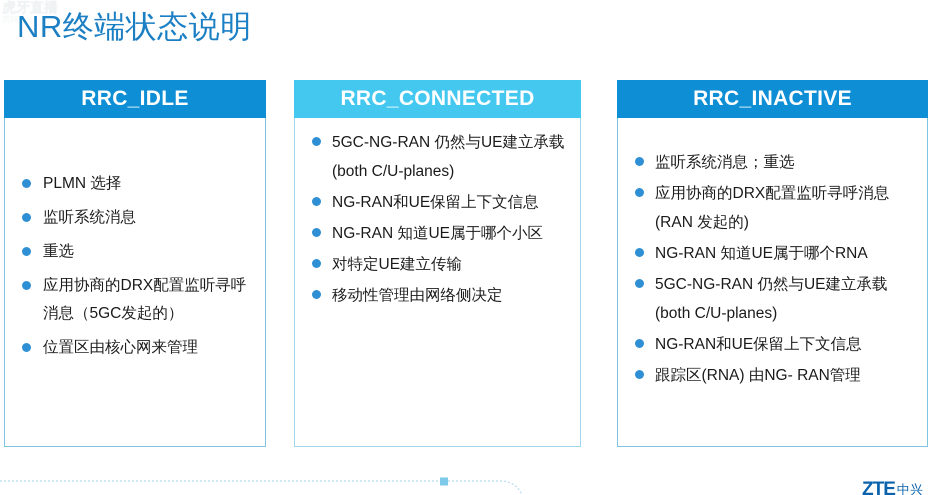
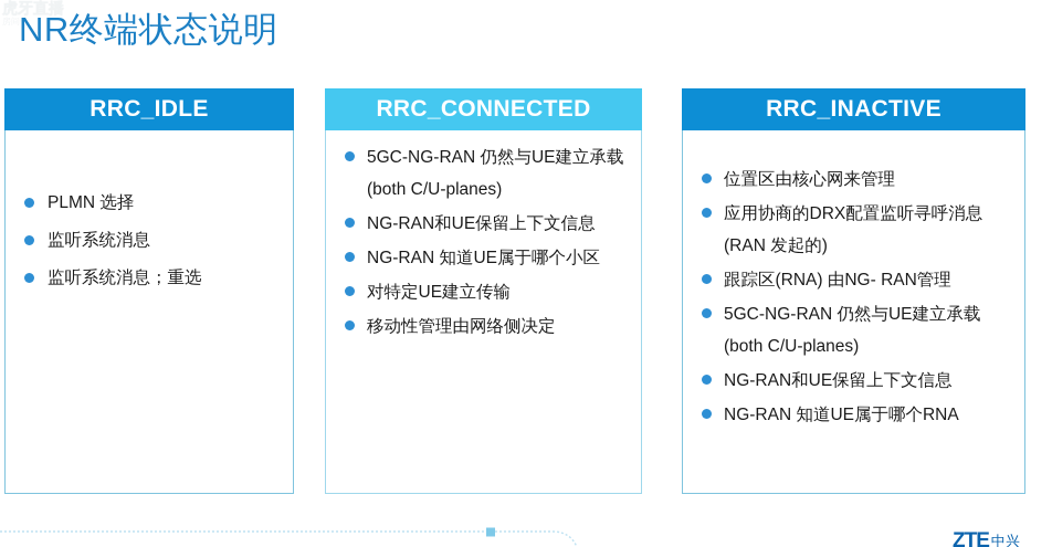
  房间号
  NR终端状态说明
  RRC_IDLE
  PLMN 选择
  监听系统消息
- 重选
- 应用协商的DRX配置监听寻呼消息（5GC发起的）
- 位置区由核心网来管理
+ 监听系统消息；重选
  RRC_CONNECTED
  5GC‐NG-RAN 仍然与UE建立承载 (both C/U-planes)
  NG-RAN和UE保留上下文信息
  NG-RAN 知道UE属于哪个小区
  对特定UE建立传输
  移动性管理由网络侧决定
  RRC_INACTIVE
- 监听系统消息；重选
+ 位置区由核心网来管理
  应用协商的DRX配置监听寻呼消息(RAN 发起的)
- NG-RAN 知道UE属于哪个RNA
+ 跟踪区(RNA) 由NG- RAN管理
  5GC‐NG-RAN 仍然与UE建立承载 (both C/U-planes)
  NG-RAN和UE保留上下文信息
- 跟踪区(RNA) 由NG- RAN管理
+ NG-RAN 知道UE属于哪个RNA
  ZTE 中兴
